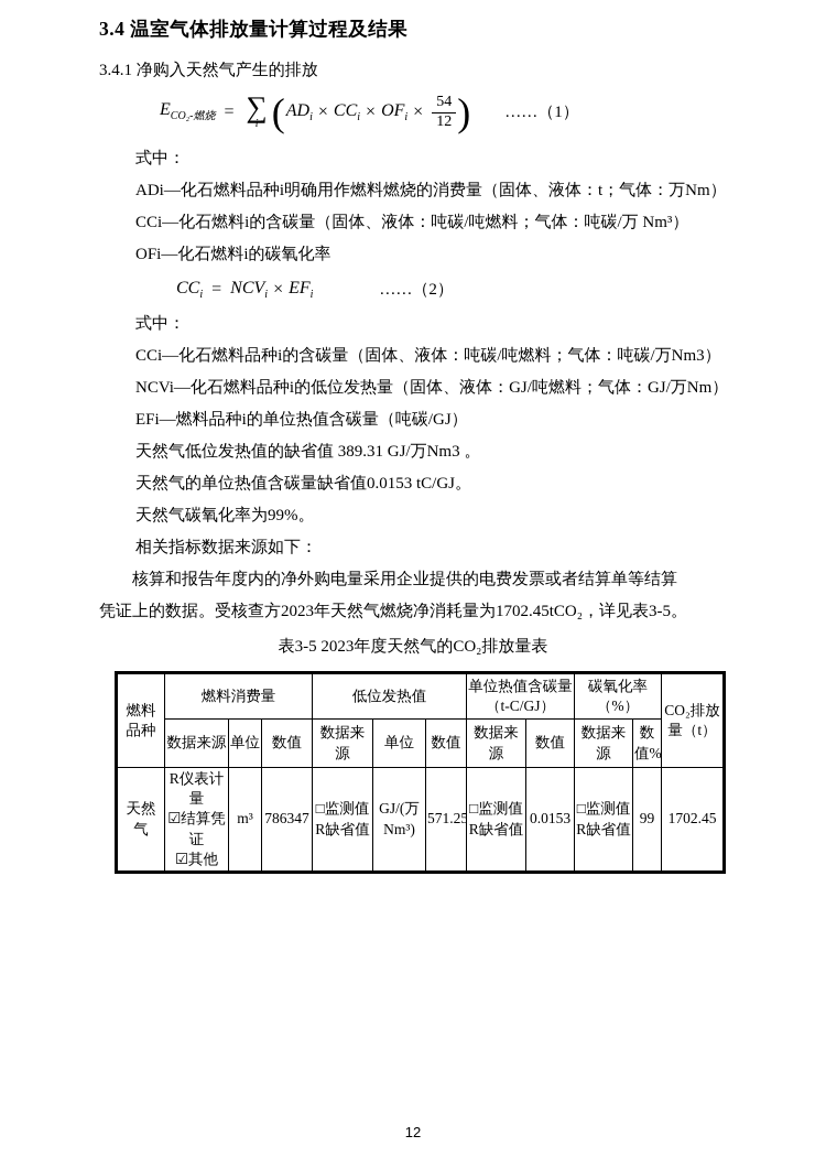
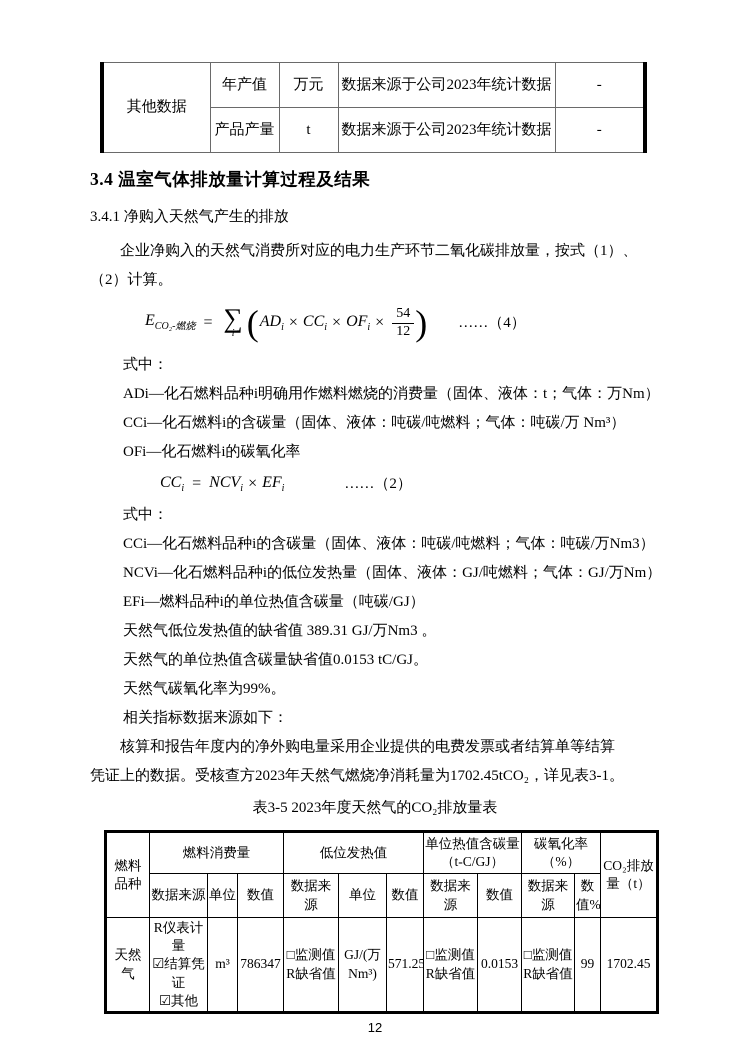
+ 其他数据	年产值	万元	数据来源于公司2023年统计数据	-
+ 产品产量	t	数据来源于公司2023年统计数据	-
  3.4 温室气体排放量计算过程及结果
  3.4.1 净购入天然气产生的排放
+ 企业净购入的天然气消费所对应的电力生产环节二氧化碳排放量，按式（1）、
+ （2）计算。
  ECO₂-燃烧
  =
  ∑
  i
  (
  ADi
  ×
  CCi
  ×
  OFi
  ×
  54
  12
  )
- ……（1）
+ ……（4）
  式中：
  ADi—化石燃料品种i明确用作燃料燃烧的消费量（固体、液体：t；气体：万Nm）
  CCi—化石燃料i的含碳量（固体、液体：吨碳/吨燃料；气体：吨碳/万 Nm³）
  OFi—化石燃料i的碳氧化率
  CCi
  =
  NCVi
  ×
  EFi
  ……（2）
  式中：
  CCi—化石燃料品种i的含碳量（固体、液体：吨碳/吨燃料；气体：吨碳/万Nm3）
  NCVi—化石燃料品种i的低位发热量（固体、液体：GJ/吨燃料；气体：GJ/万Nm）
  EFi—燃料品种i的单位热值含碳量（吨碳/GJ）
  天然气低位发热值的缺省值 389.31 GJ/万Nm3 。
  天然气的单位热值含碳量缺省值0.0153 tC/GJ。
  天然气碳氧化率为99%。
  相关指标数据来源如下：
  核算和报告年度内的净外购电量采用企业提供的电费发票或者结算单等结算
- 凭证上的数据。受核查方2023年天然气燃烧净消耗量为1702.45tCO₂，详见表3-5。
+ 凭证上的数据。受核查方2023年天然气燃烧净消耗量为1702.45tCO₂，详见表3-1。
  表3-5 2023年度天然气的CO₂排放量表
  燃料品种	燃料消费量	低位发热值	单位热值含碳量（t-C/GJ）	碳氧化率（%）	CO₂排放量（t）
  数据来源	单位	数值	数据来源	单位	数值	数据来源	数值	数据来源	数值%
  天然气	R仪表计量 ☑结算凭证 ☑其他	m³	786347	□监测值 R缺省值	GJ/(万Nm³)	571.25	□监测值 R缺省值	0.0153	□监测值 R缺省值	99	1702.45
  12
